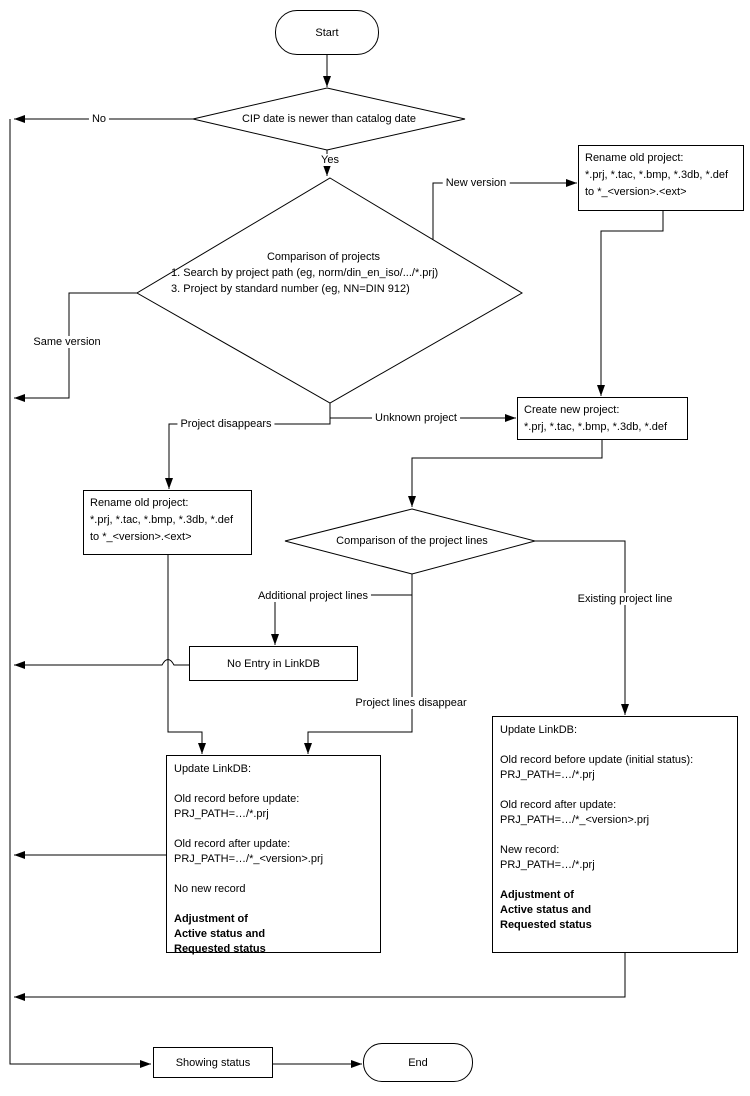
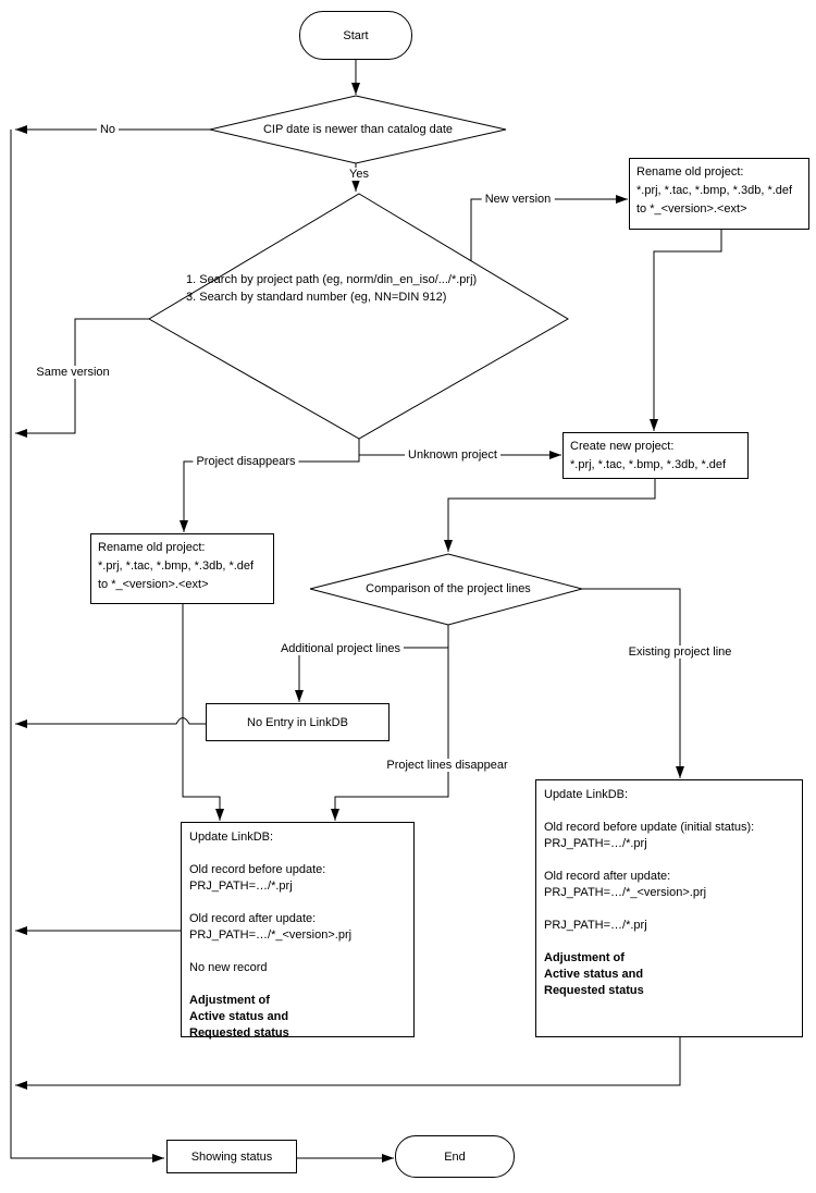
  Start
  CIP date is newer than catalog date
- Comparison of projects
  1. Search by project path (eg, norm/din_en_iso/.../*.prj)
- 3. Project by standard number (eg, NN=DIN 912)
+ 3. Search by standard number (eg, NN=DIN 912)
  Rename old project:
  *.prj, *.tac, *.bmp, *.3db, *.def
  to *_<version>.<ext>
  Create new project:
  *.prj, *.tac, *.bmp, *.3db, *.def
  Rename old project:
  *.prj, *.tac, *.bmp, *.3db, *.def
  to *_<version>.<ext>
  Comparison of the project lines
  No Entry in LinkDB
  Update LinkDB:
  Old record before update:
  PRJ_PATH=…/*.prj
  Old record after update:
  PRJ_PATH=…/*_<version>.prj
  No new record
  Adjustment of
  Active status and
  Requested status
  Update LinkDB:
  Old record before update (initial status):
  PRJ_PATH=…/*.prj
  Old record after update:
  PRJ_PATH=…/*_<version>.prj
- New record:
  PRJ_PATH=…/*.prj
  Adjustment of
  Active status and
  Requested status
  Showing status
  End
  No
  Yes
  New version
  Same version
  Project disappears
  Unknown project
  Additional project lines
  Existing project line
  Project lines disappear
